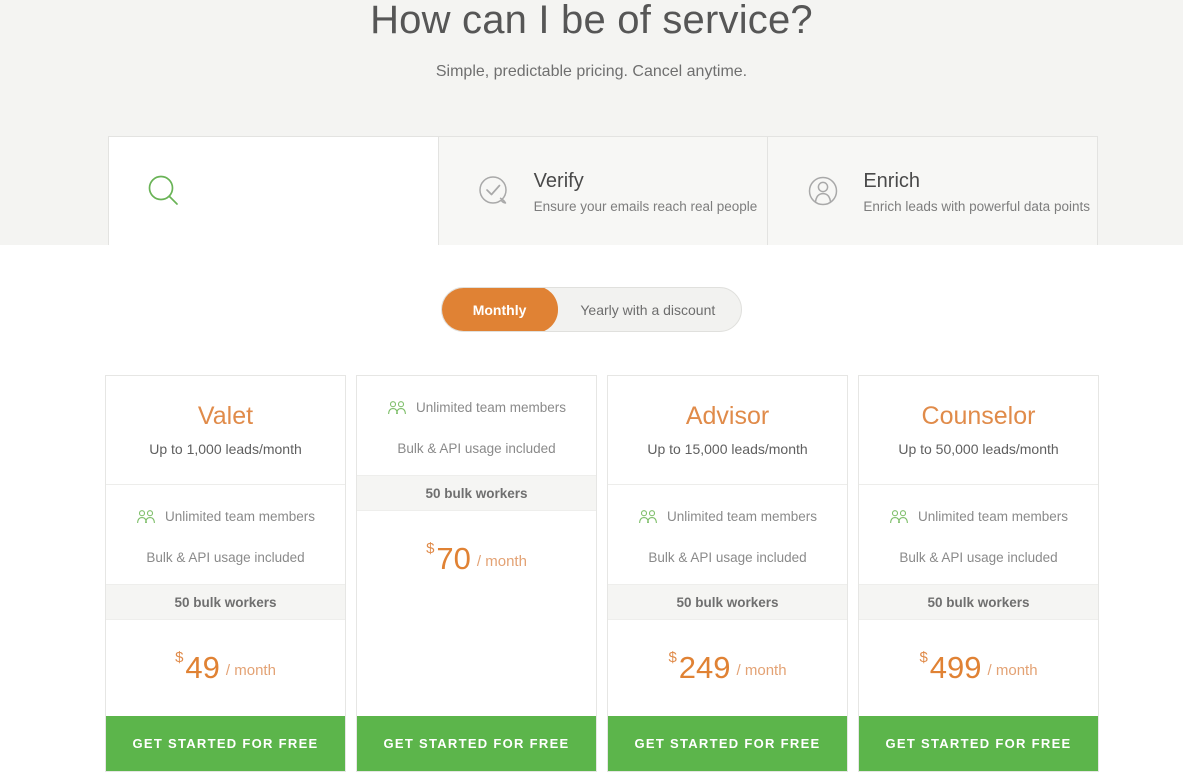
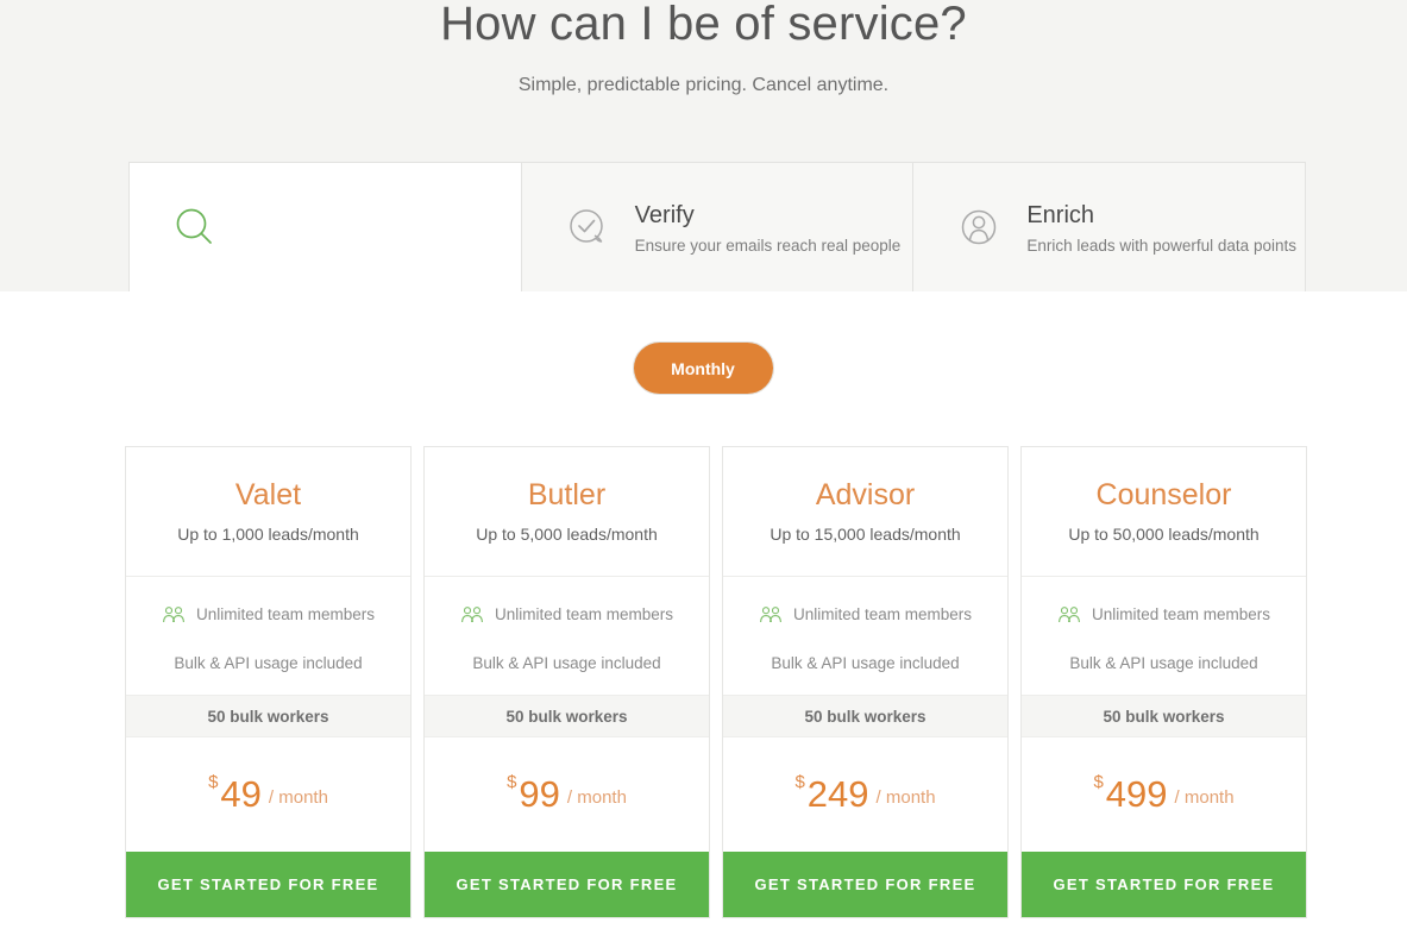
  How can I be of service?
  Simple, predictable pricing. Cancel anytime.
  Verify
  Ensure your emails reach real people
  Enrich
  Enrich leads with powerful data points
  Monthly
- Yearly with a discount
  Valet
  Up to 1,000 leads/month
  Unlimited team members
  Bulk & API usage included
  50 bulk workers
  $
  49
  / month
  GET STARTED FOR FREE
+ Butler
+ Up to 5,000 leads/month
  Unlimited team members
  Bulk & API usage included
  50 bulk workers
  $
- 70
+ 99
  / month
  GET STARTED FOR FREE
  Advisor
  Up to 15,000 leads/month
  Unlimited team members
  Bulk & API usage included
  50 bulk workers
  $
  249
  / month
  GET STARTED FOR FREE
  Counselor
  Up to 50,000 leads/month
  Unlimited team members
  Bulk & API usage included
  50 bulk workers
  $
  499
  / month
  GET STARTED FOR FREE
